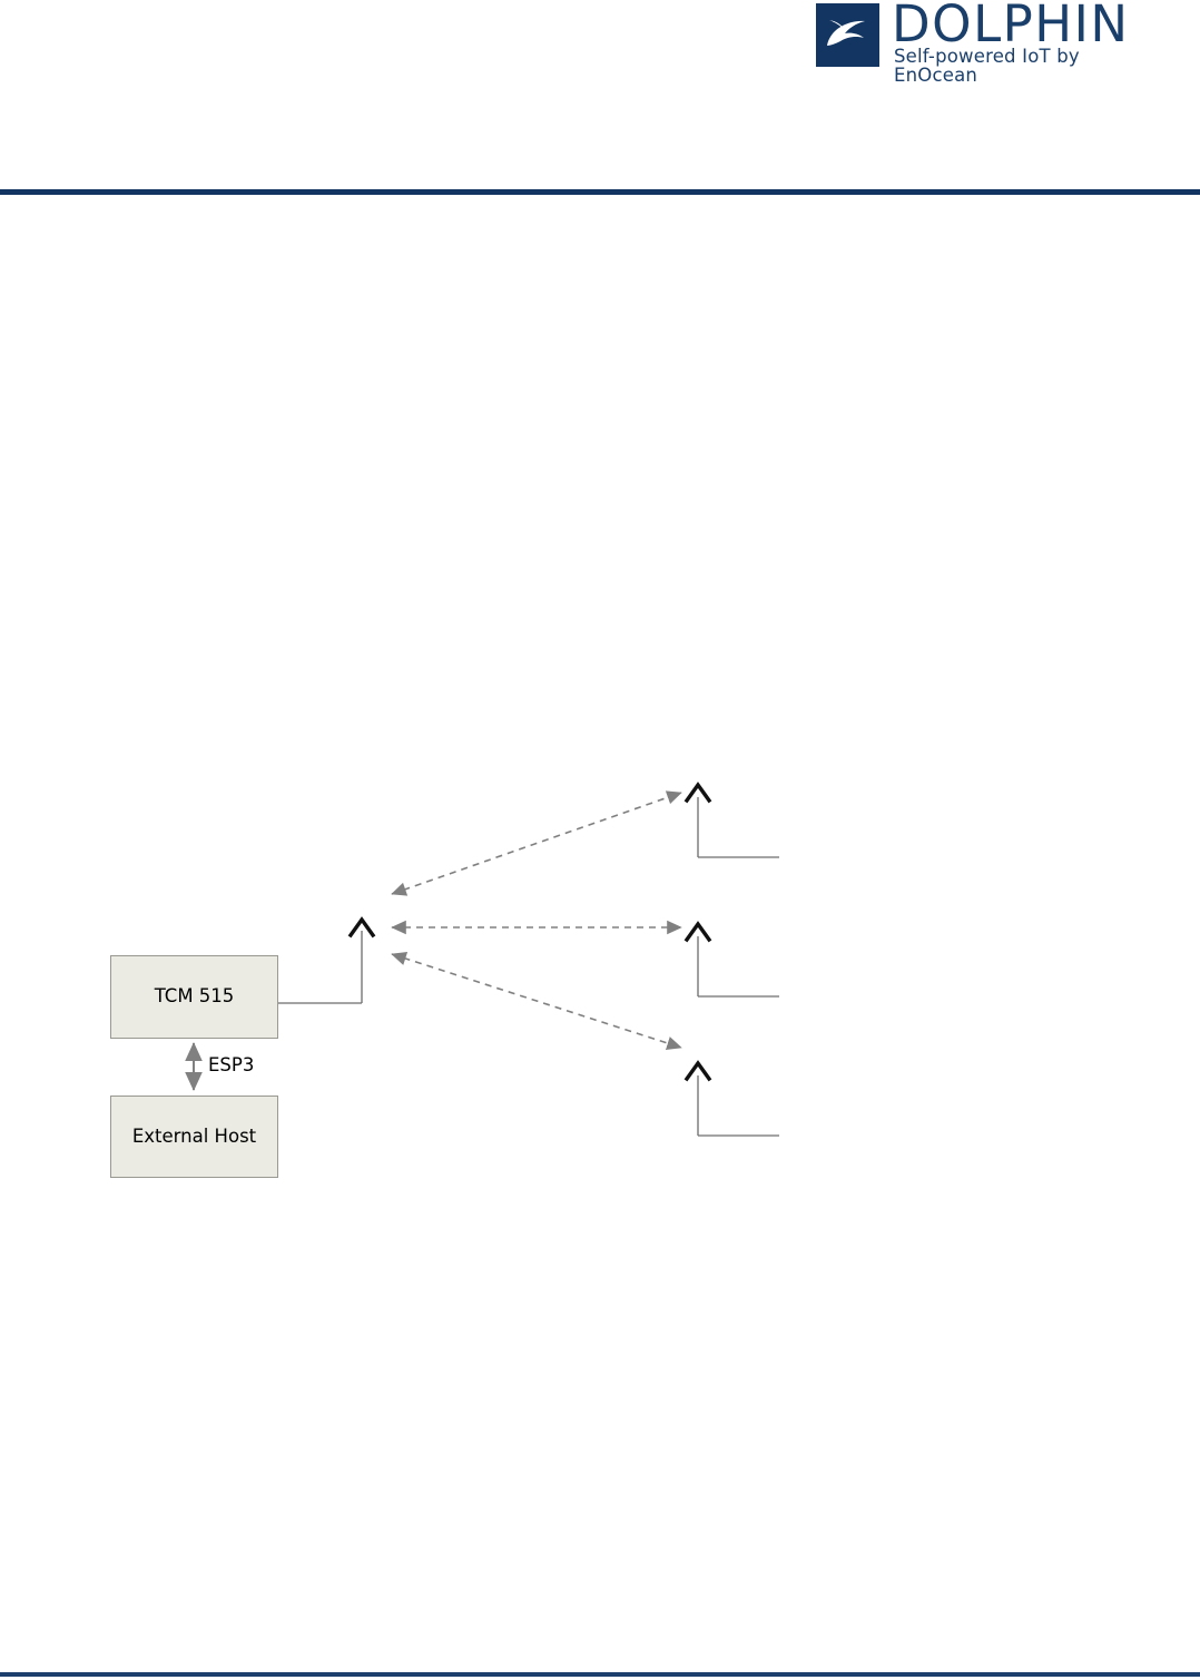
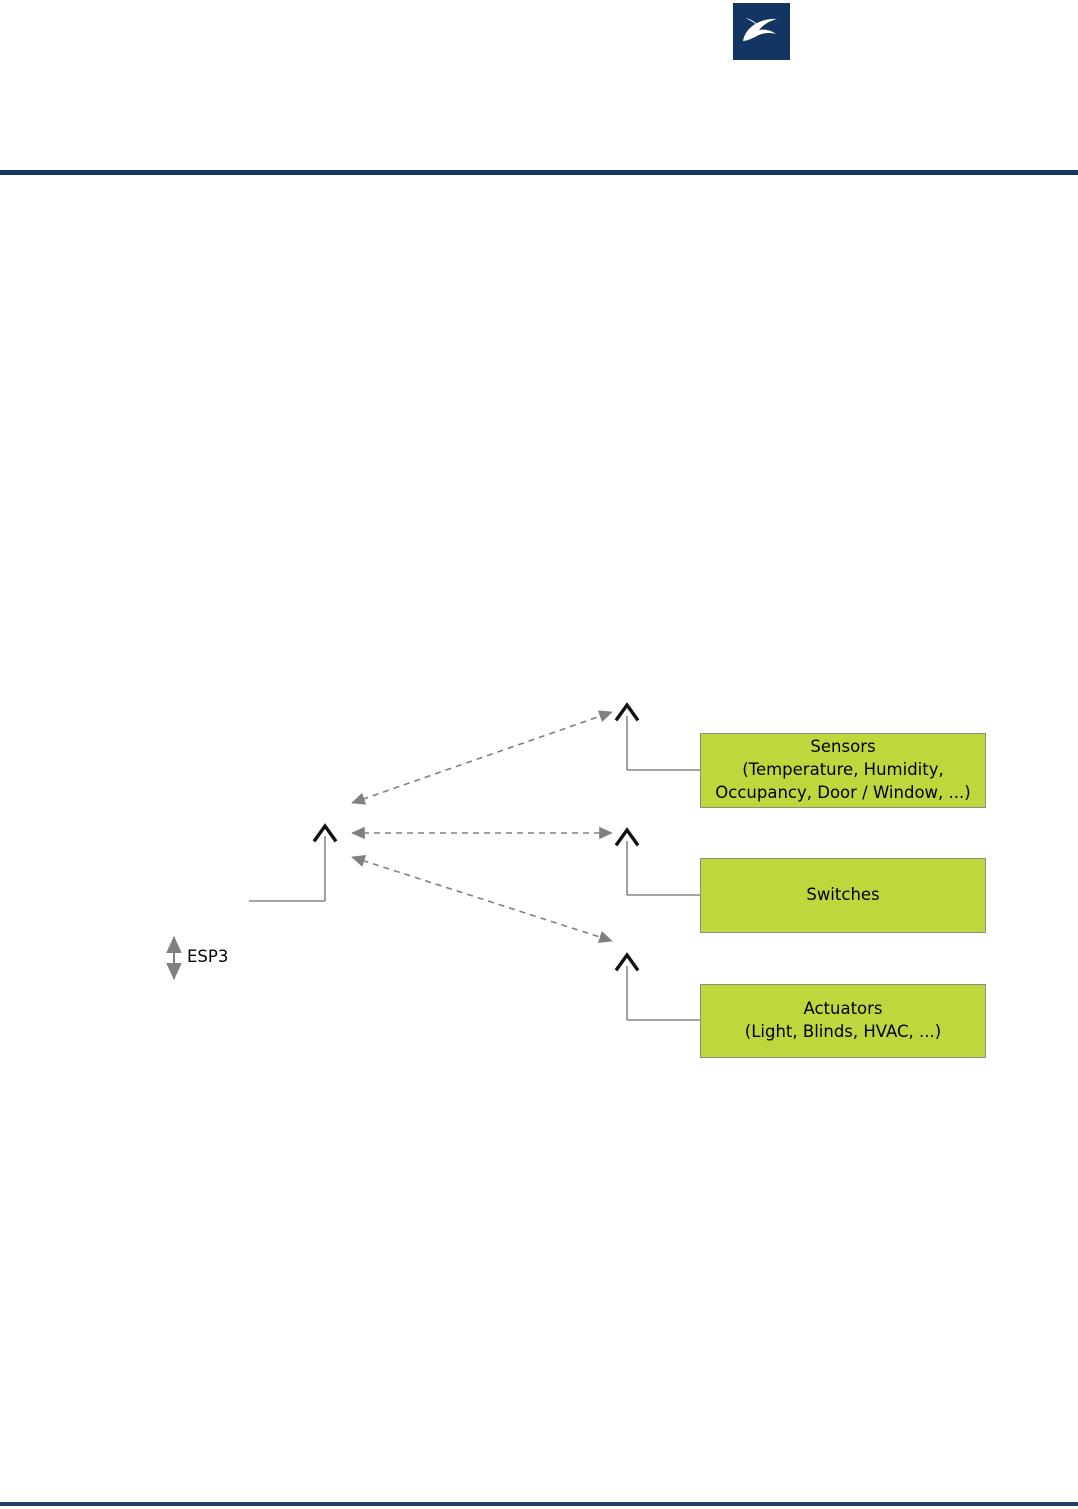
- DOLPHIN
- Self-powered IoT by EnOcean
- TCM 515
- External Host
  ESP3
+ Sensors
+ (Temperature, Humidity,
+ Occupancy, Door / Window, ...)
+ Switches
+ Actuators
+ (Light, Blinds, HVAC, ...)
